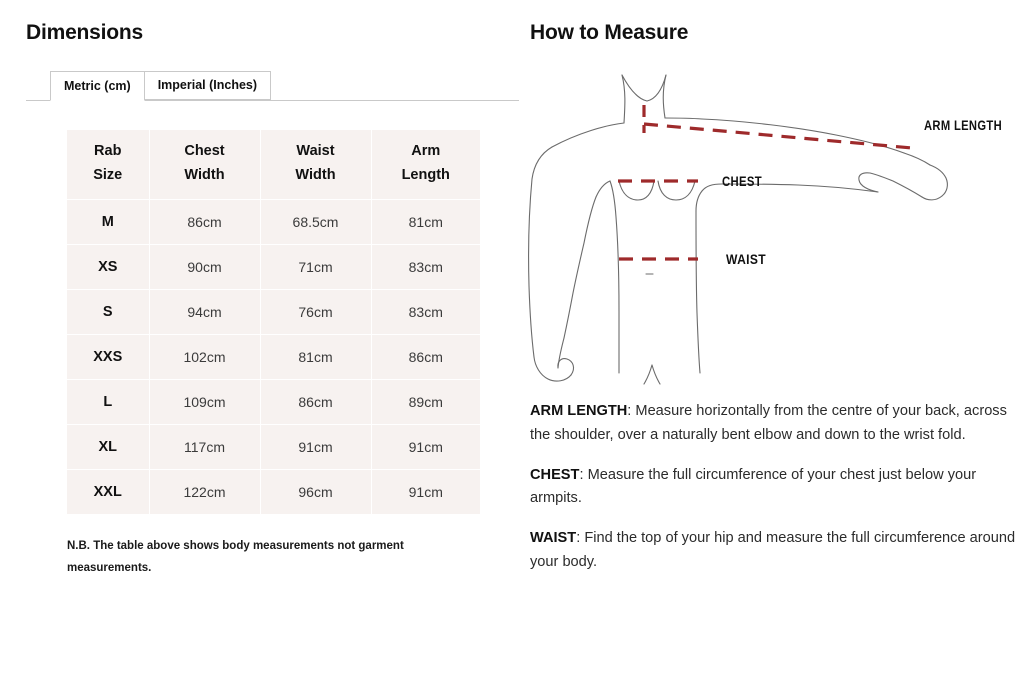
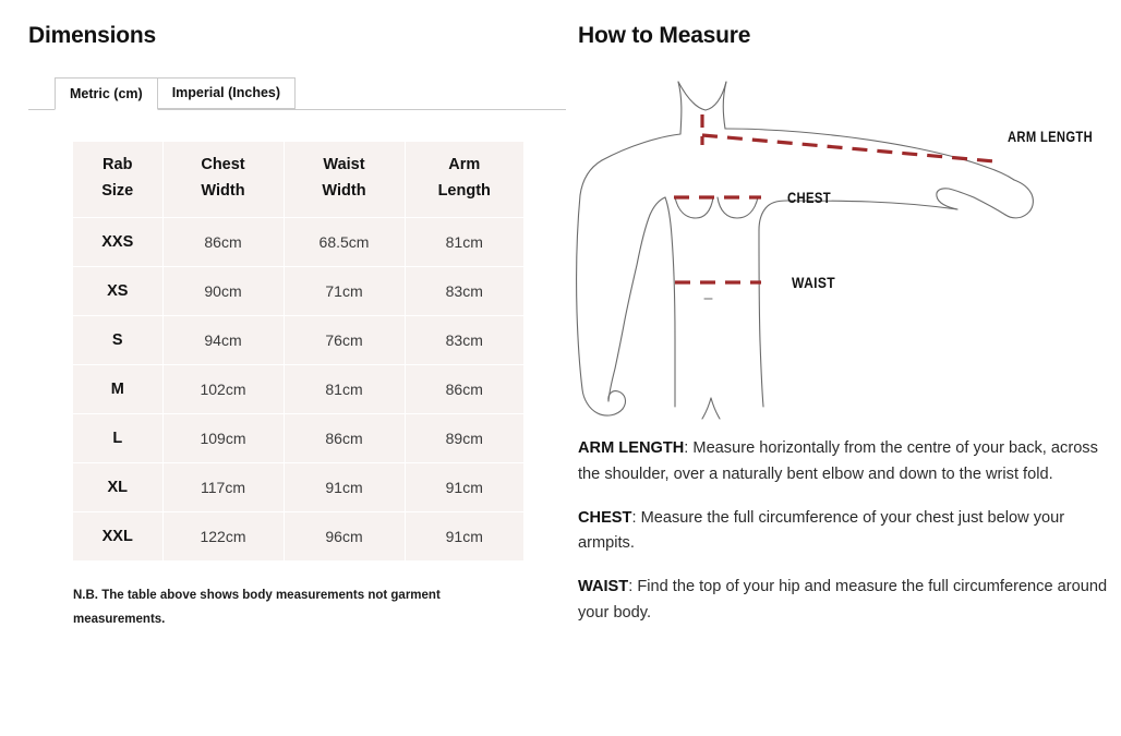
  Dimensions
  Metric (cm)
  Imperial (Inches)
  Rab Size	Chest Width	Waist Width	Arm Length
- M	86cm	68.5cm	81cm
+ XXS	86cm	68.5cm	81cm
  XS	90cm	71cm	83cm
  S	94cm	76cm	83cm
- XXS	102cm	81cm	86cm
+ M	102cm	81cm	86cm
  L	109cm	86cm	89cm
  XL	117cm	91cm	91cm
  XXL	122cm	96cm	91cm
  N.B. The table above shows body measurements not garment measurements.
  How to Measure
  ARM LENGTH
  CHEST
  WAIST
  ARM LENGTH: Measure horizontally from the centre of your back, across the shoulder, over a naturally bent elbow and down to the wrist fold.
  CHEST: Measure the full circumference of your chest just below your armpits.
  WAIST: Find the top of your hip and measure the full circumference around your body.
